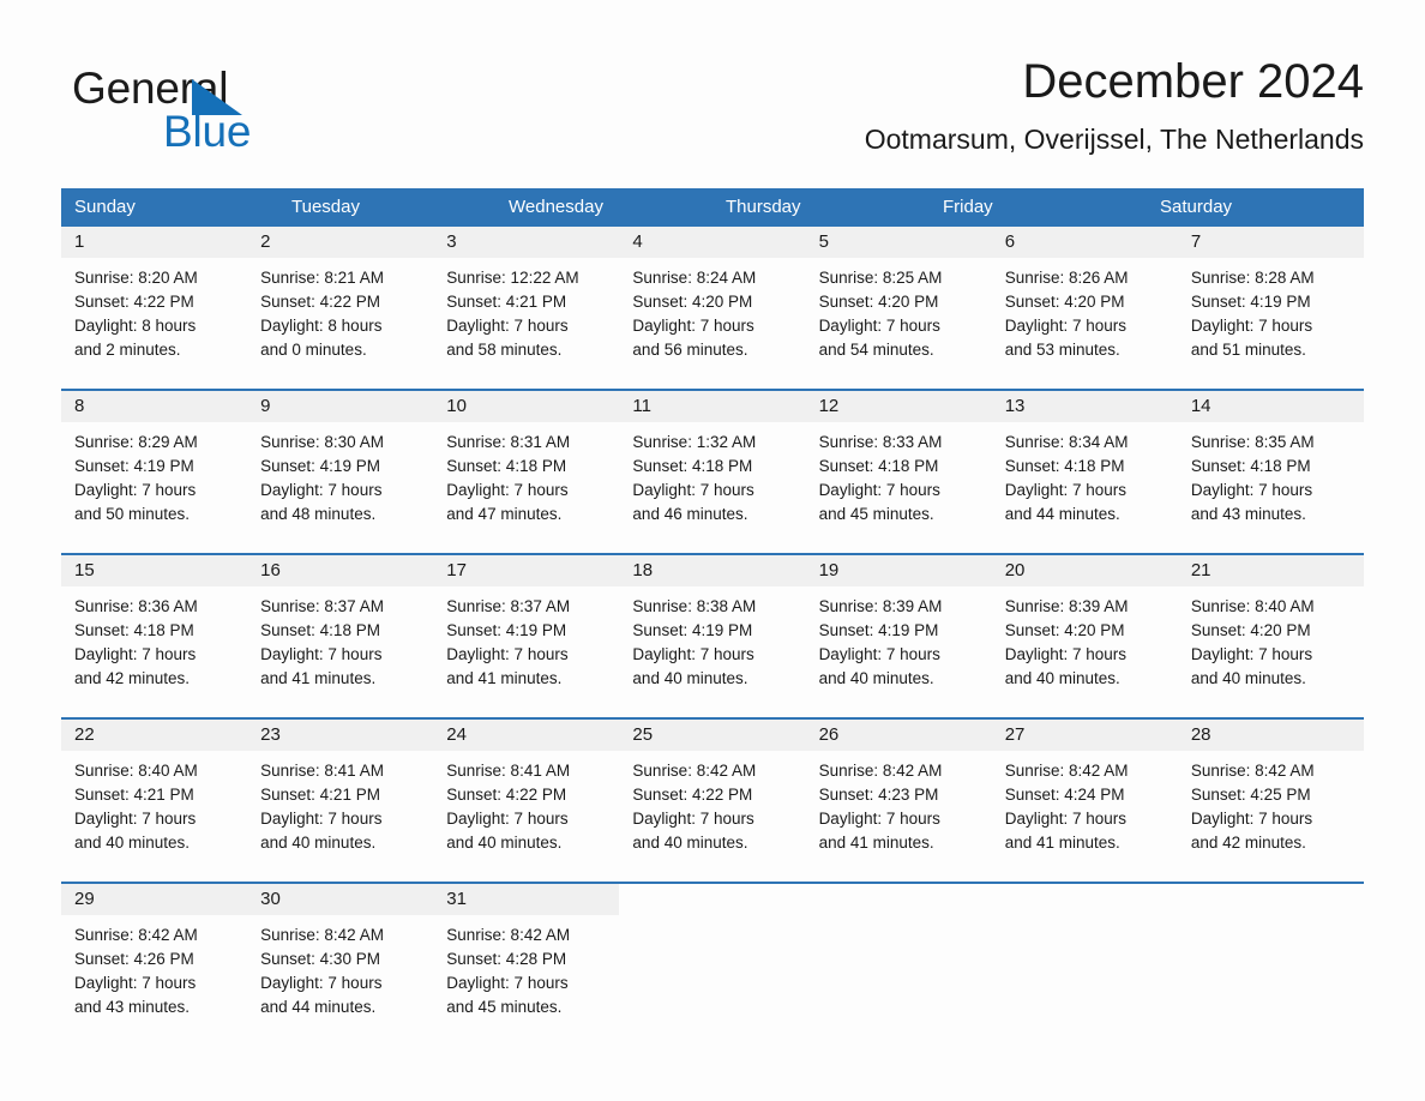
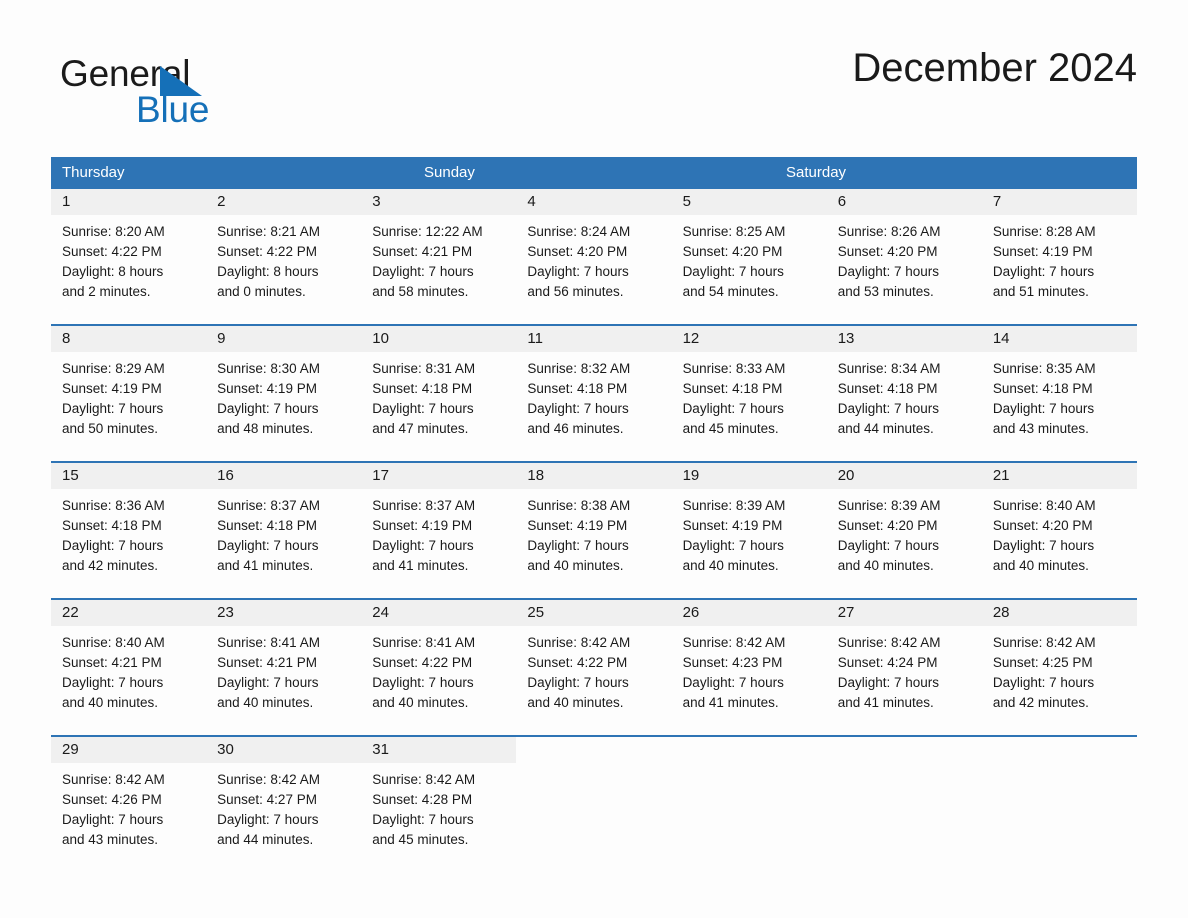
  General
  Blue
  December 2024
- Ootmarsum, Overijssel, The Netherlands
- Sunday
+ Thursday
- Tuesday
- Wednesday
- Thursday
+ Sunday
- Friday
  Saturday
  1
  Sunrise: 8:20 AM
  Sunset: 4:22 PM
  Daylight: 8 hours
  and 2 minutes.
  2
  Sunrise: 8:21 AM
  Sunset: 4:22 PM
  Daylight: 8 hours
  and 0 minutes.
  3
  Sunrise: 12:22 AM
  Sunset: 4:21 PM
  Daylight: 7 hours
  and 58 minutes.
  4
  Sunrise: 8:24 AM
  Sunset: 4:20 PM
  Daylight: 7 hours
  and 56 minutes.
  5
  Sunrise: 8:25 AM
  Sunset: 4:20 PM
  Daylight: 7 hours
  and 54 minutes.
  6
  Sunrise: 8:26 AM
  Sunset: 4:20 PM
  Daylight: 7 hours
  and 53 minutes.
  7
  Sunrise: 8:28 AM
  Sunset: 4:19 PM
  Daylight: 7 hours
  and 51 minutes.
  8
  Sunrise: 8:29 AM
  Sunset: 4:19 PM
  Daylight: 7 hours
  and 50 minutes.
  9
  Sunrise: 8:30 AM
  Sunset: 4:19 PM
  Daylight: 7 hours
  and 48 minutes.
  10
  Sunrise: 8:31 AM
  Sunset: 4:18 PM
  Daylight: 7 hours
  and 47 minutes.
  11
- Sunrise: 1:32 AM
+ Sunrise: 8:32 AM
  Sunset: 4:18 PM
  Daylight: 7 hours
  and 46 minutes.
  12
  Sunrise: 8:33 AM
  Sunset: 4:18 PM
  Daylight: 7 hours
  and 45 minutes.
  13
  Sunrise: 8:34 AM
  Sunset: 4:18 PM
  Daylight: 7 hours
  and 44 minutes.
  14
  Sunrise: 8:35 AM
  Sunset: 4:18 PM
  Daylight: 7 hours
  and 43 minutes.
  15
  Sunrise: 8:36 AM
  Sunset: 4:18 PM
  Daylight: 7 hours
  and 42 minutes.
  16
  Sunrise: 8:37 AM
  Sunset: 4:18 PM
  Daylight: 7 hours
  and 41 minutes.
  17
  Sunrise: 8:37 AM
  Sunset: 4:19 PM
  Daylight: 7 hours
  and 41 minutes.
  18
  Sunrise: 8:38 AM
  Sunset: 4:19 PM
  Daylight: 7 hours
  and 40 minutes.
  19
  Sunrise: 8:39 AM
  Sunset: 4:19 PM
  Daylight: 7 hours
  and 40 minutes.
  20
  Sunrise: 8:39 AM
  Sunset: 4:20 PM
  Daylight: 7 hours
  and 40 minutes.
  21
  Sunrise: 8:40 AM
  Sunset: 4:20 PM
  Daylight: 7 hours
  and 40 minutes.
  22
  Sunrise: 8:40 AM
  Sunset: 4:21 PM
  Daylight: 7 hours
  and 40 minutes.
  23
  Sunrise: 8:41 AM
  Sunset: 4:21 PM
  Daylight: 7 hours
  and 40 minutes.
  24
  Sunrise: 8:41 AM
  Sunset: 4:22 PM
  Daylight: 7 hours
  and 40 minutes.
  25
  Sunrise: 8:42 AM
  Sunset: 4:22 PM
  Daylight: 7 hours
  and 40 minutes.
  26
  Sunrise: 8:42 AM
  Sunset: 4:23 PM
  Daylight: 7 hours
  and 41 minutes.
  27
  Sunrise: 8:42 AM
  Sunset: 4:24 PM
  Daylight: 7 hours
  and 41 minutes.
  28
  Sunrise: 8:42 AM
  Sunset: 4:25 PM
  Daylight: 7 hours
  and 42 minutes.
  29
  Sunrise: 8:42 AM
  Sunset: 4:26 PM
  Daylight: 7 hours
  and 43 minutes.
  30
  Sunrise: 8:42 AM
- Sunset: 4:30 PM
+ Sunset: 4:27 PM
  Daylight: 7 hours
  and 44 minutes.
  31
  Sunrise: 8:42 AM
  Sunset: 4:28 PM
  Daylight: 7 hours
  and 45 minutes.
